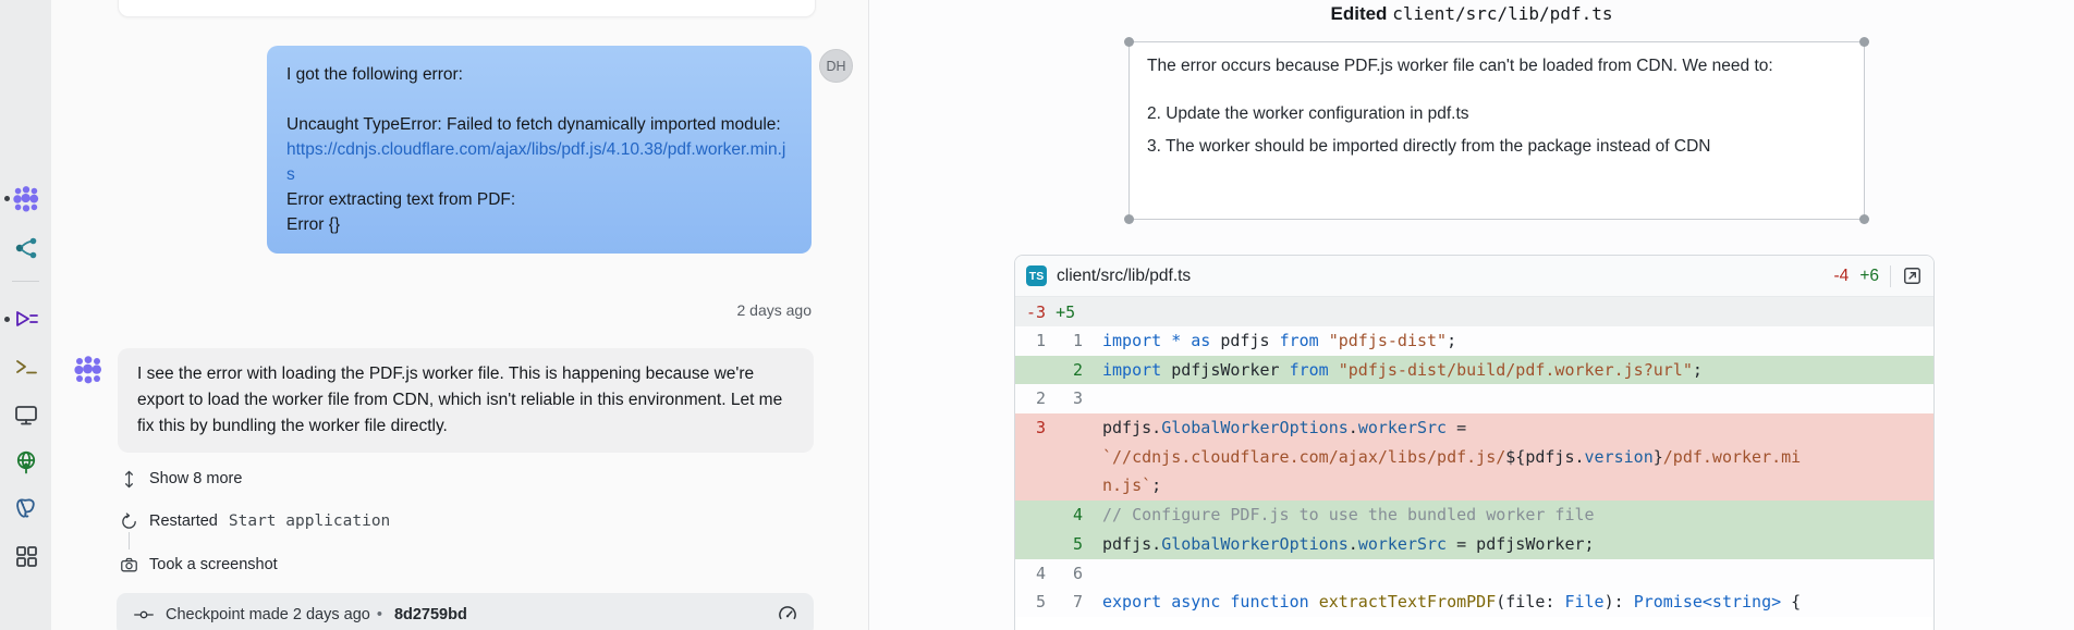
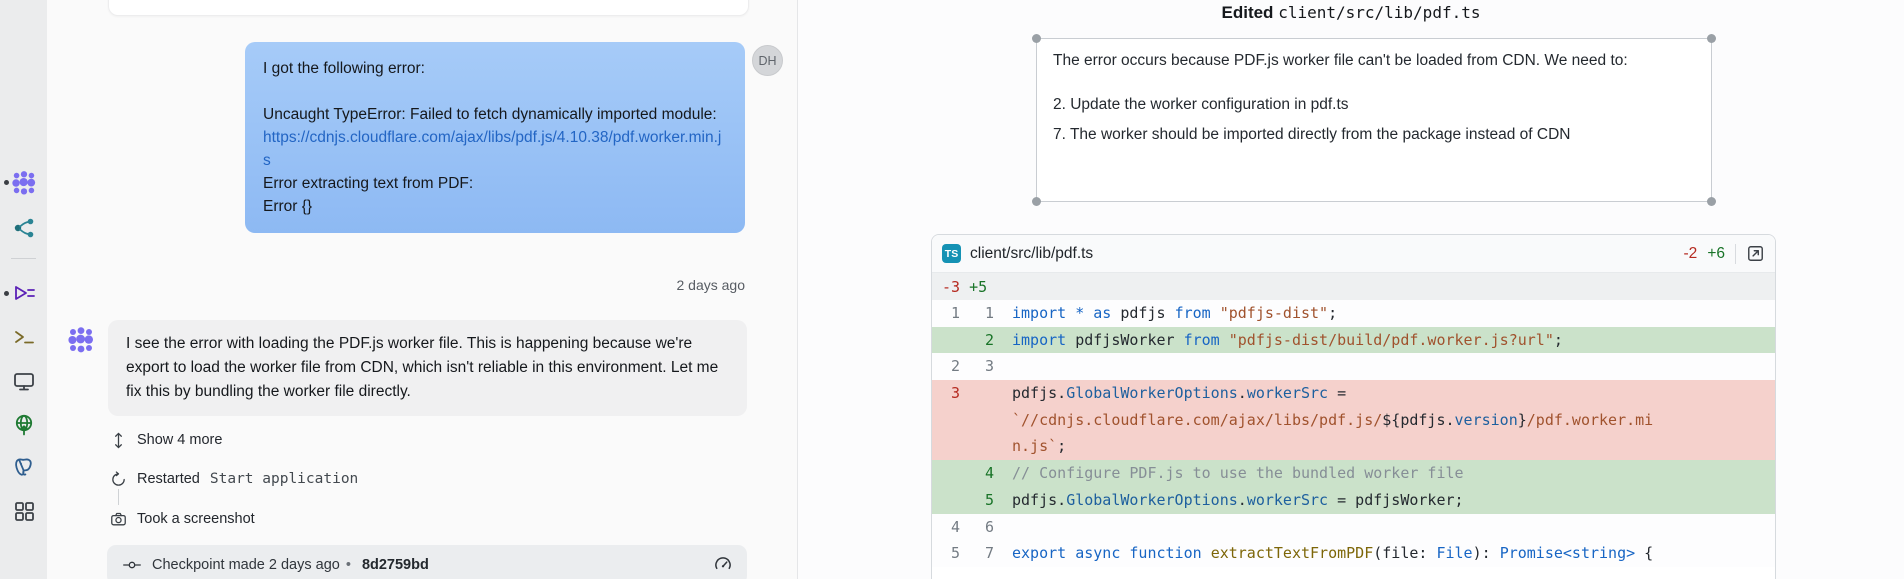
  I got the following error:
  Uncaught TypeError: Failed to fetch dynamically imported module:
  https://cdnjs.cloudflare.com/ajax/libs/pdf.js/4.10.38/pdf.worker.min.js
  Error extracting text from PDF:
  Error {}
  DH
  2 days ago
  I see the error with loading the PDF.js worker file. This is happening because we're export to load the worker file from CDN, which isn't reliable in this environment. Let me fix this by bundling the worker file directly.
- Show 8 more
+ Show 4 more
  Restarted
  Start application
  Took a screenshot
  Checkpoint made 2 days ago •
  8d2759bd
  Edited client/src/lib/pdf.ts
  The error occurs because PDF.js worker file can't be loaded from CDN. We need to:
  2. Update the worker configuration in pdf.ts
- 3. The worker should be imported directly from the package instead of CDN
+ 7. The worker should be imported directly from the package instead of CDN
  TS
  client/src/lib/pdf.ts
- -4
+ -2
  +6
  -3
  +5
  1
  1
  import * as pdfjs from "pdfjs-dist";
  2
  import pdfjsWorker from "pdfjs-dist/build/pdf.worker.js?url";
  2
  3
  3
  pdfjs.GlobalWorkerOptions.workerSrc =
  `//cdnjs.cloudflare.com/ajax/libs/pdf.js/${pdfjs.version}/pdf.worker.mi
  n.js`;
  4
  // Configure PDF.js to use the bundled worker file
  5
  pdfjs.GlobalWorkerOptions.workerSrc = pdfjsWorker;
  4
  6
  5
  7
  export async function extractTextFromPDF(file: File): Promise<string> {
